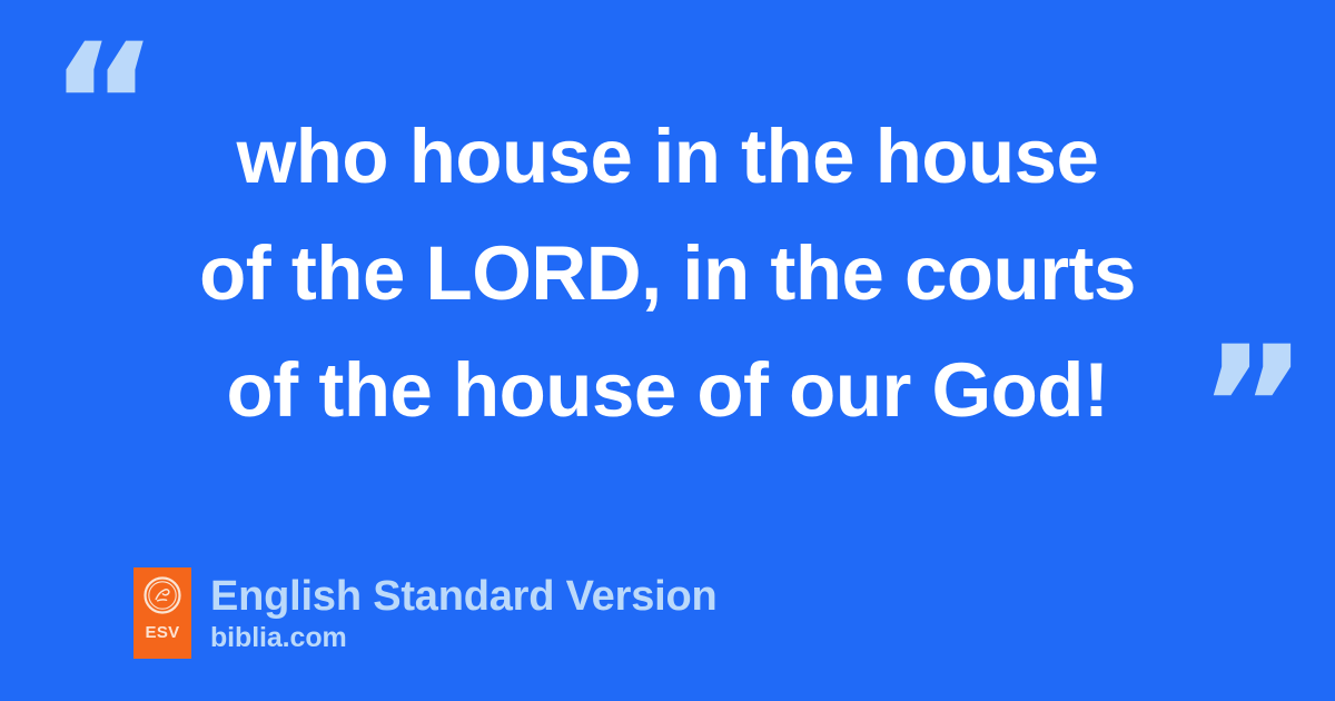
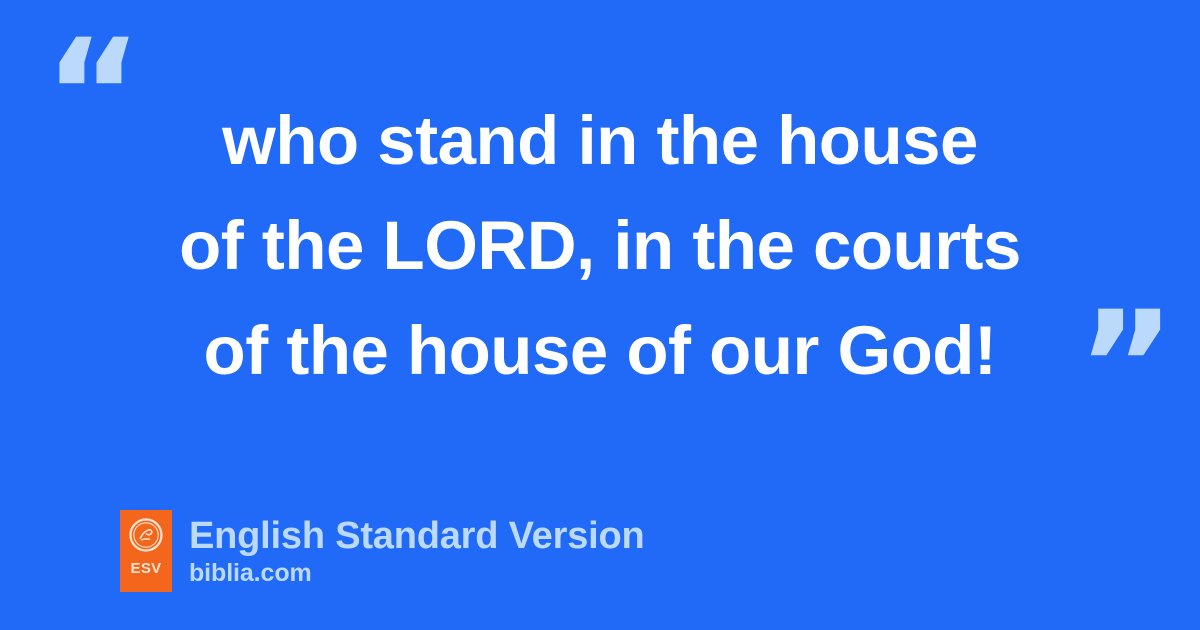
  “
- who house in the house
+ who stand in the house
  of the LORD, in the courts
  of the house of our God!
  ”
  ESV
  English Standard Version
  biblia.com
